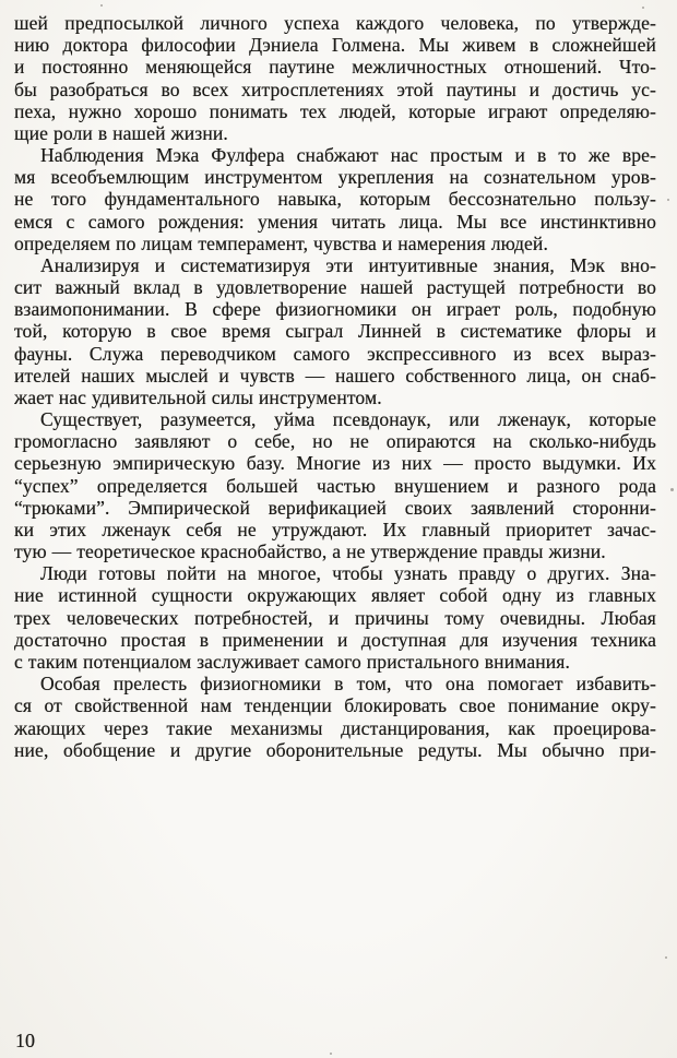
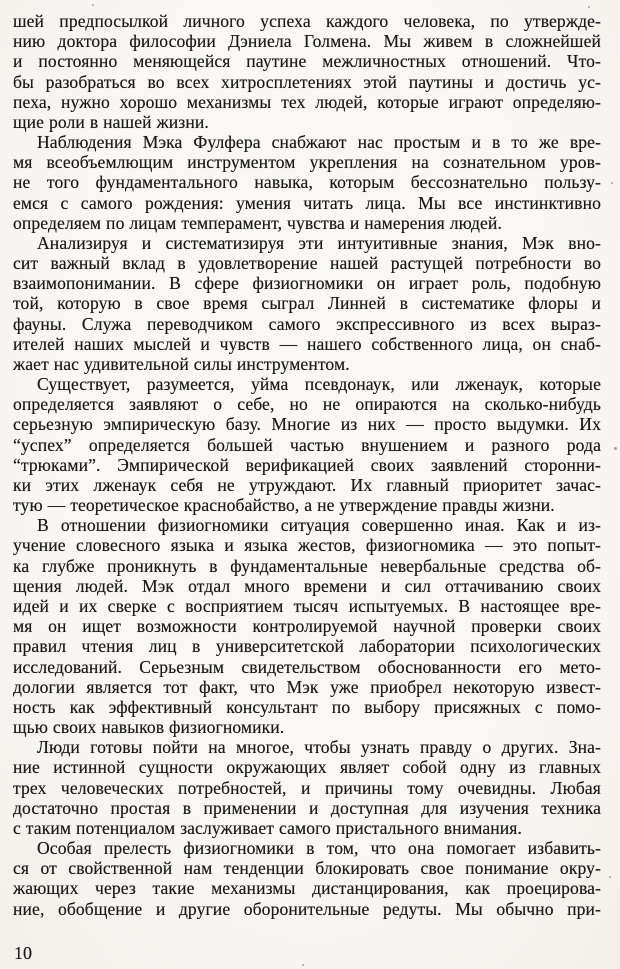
  шей предпосылкой личного успеха каждого человека, по утвержде-
  нию доктора философии Дэниела Голмена. Мы живем в сложнейшей
  и постоянно меняющейся паутине межличностных отношений. Что-
  бы разобраться во всех хитросплетениях этой паутины и достичь ус-
- пеха, нужно хорошо понимать тех людей, которые играют определяю-
+ пеха, нужно хорошо механизмы тех людей, которые играют определяю-
  щие роли в нашей жизни.
  Наблюдения Мэка Фулфера снабжают нас простым и в то же вре-
  мя всеобъемлющим инструментом укрепления на сознательном уров-
  не того фундаментального навыка, которым бессознательно пользу-
  емся с самого рождения: умения читать лица. Мы все инстинктивно
  определяем по лицам темперамент, чувства и намерения людей.
  Анализируя и систематизируя эти интуитивные знания, Мэк вно-
  сит важный вклад в удовлетворение нашей растущей потребности во
  взаимопонимании. В сфере физиогномики он играет роль, подобную
  той, которую в свое время сыграл Линней в систематике флоры и
  фауны. Служа переводчиком самого экспрессивного из всех выраз-
  ителей наших мыслей и чувств — нашего собственного лица, он снаб-
  жает нас удивительной силы инструментом.
  Существует, разумеется, уйма псевдонаук, или лженаук, которые
- громогласно заявляют о себе, но не опираются на сколько-нибудь
+ определяется заявляют о себе, но не опираются на сколько-нибудь
  серьезную эмпирическую базу. Многие из них — просто выдумки. Их
  “успех” определяется большей частью внушением и разного рода
  “трюками”. Эмпирической верификацией своих заявлений сторонни-
  ки этих лженаук себя не утруждают. Их главный приоритет зачас-
  тую — теоретическое краснобайство, а не утверждение правды жизни.
+ В отношении физиогномики ситуация совершенно иная. Как и из-
+ учение словесного языка и языка жестов, физиогномика — это попыт-
+ ка глубже проникнуть в фундаментальные невербальные средства об-
+ щения людей. Мэк отдал много времени и сил оттачиванию своих
+ идей и их сверке с восприятием тысяч испытуемых. В настоящее вре-
+ мя он ищет возможности контролируемой научной проверки своих
+ правил чтения лиц в университетской лаборатории психологических
+ исследований. Серьезным свидетельством обоснованности его мето-
+ дологии является тот факт, что Мэк уже приобрел некоторую извест-
+ ность как эффективный консультант по выбору присяжных с помо-
+ щью своих навыков физиогномики.
  Люди готовы пойти на многое, чтобы узнать правду о других. Зна-
  ние истинной сущности окружающих являет собой одну из главных
  трех человеческих потребностей, и причины тому очевидны. Любая
  достаточно простая в применении и доступная для изучения техника
  с таким потенциалом заслуживает самого пристального внимания.
  Особая прелесть физиогномики в том, что она помогает избавить-
  ся от свойственной нам тенденции блокировать свое понимание окру-
  жающих через такие механизмы дистанцирования, как проецирова-
  ние, обобщение и другие оборонительные редуты. Мы обычно при-
  10
